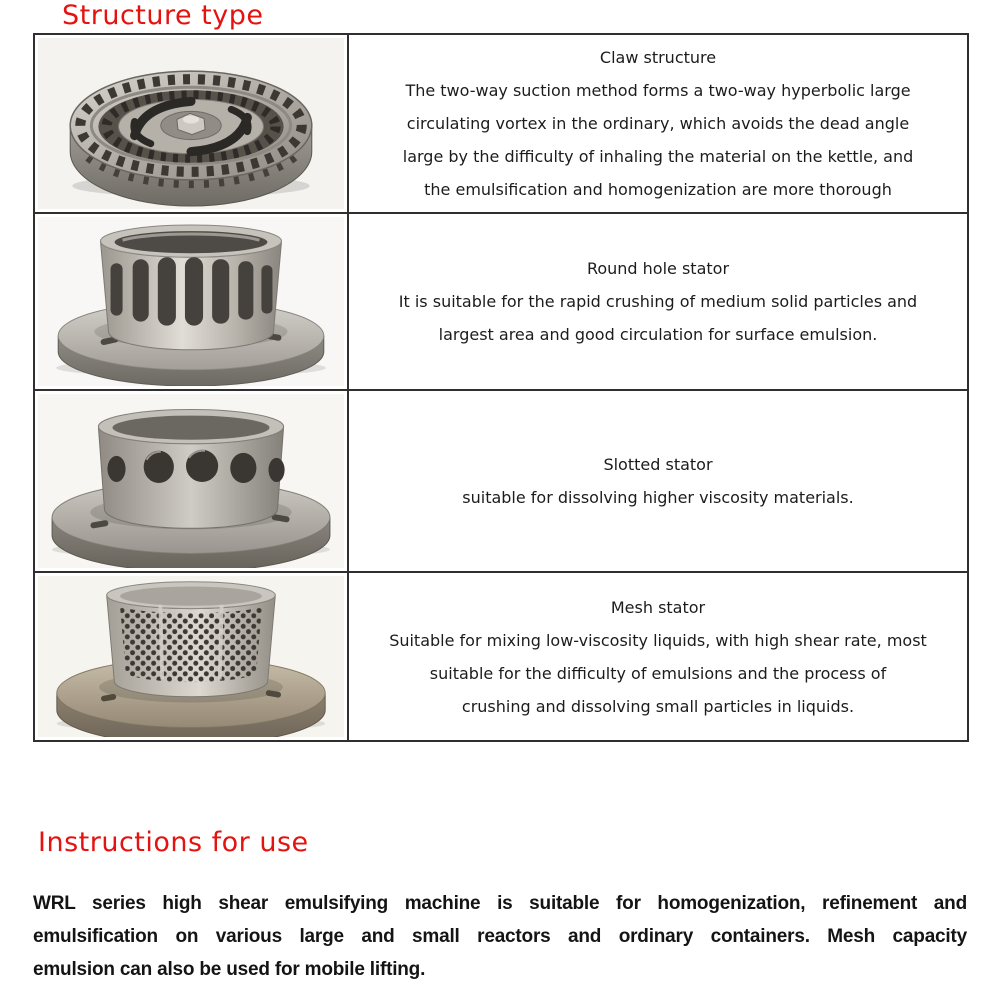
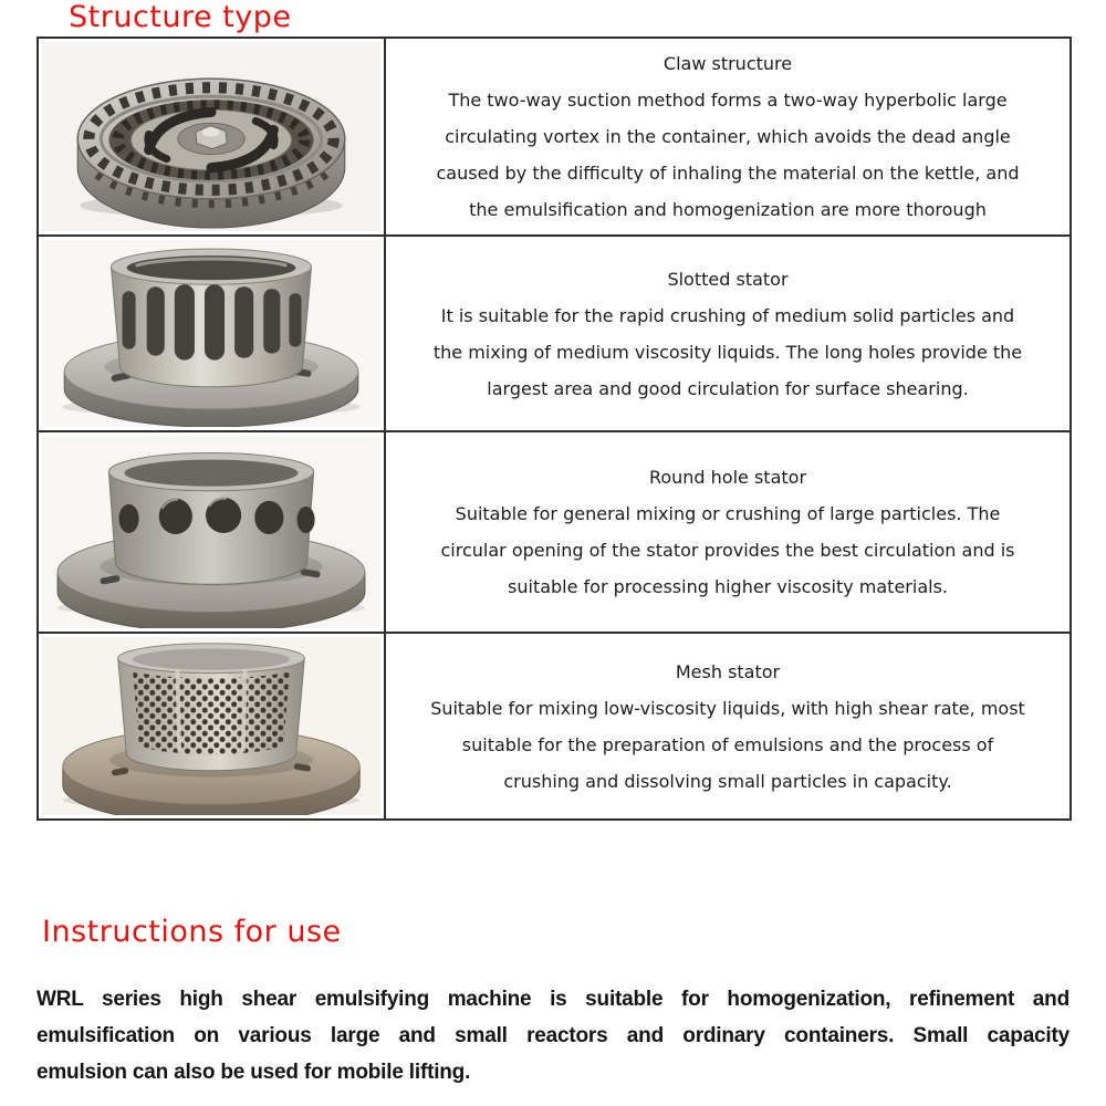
  Structure type
  Claw structure
  The two-way suction method forms a two-way hyperbolic large
- circulating vortex in the ordinary, which avoids the dead angle
+ circulating vortex in the container, which avoids the dead angle
- large by the difficulty of inhaling the material on the kettle, and
+ caused by the difficulty of inhaling the material on the kettle, and
  the emulsification and homogenization are more thorough
- Round hole stator
+ Slotted stator
  It is suitable for the rapid crushing of medium solid particles and
+ the mixing of medium viscosity liquids. The long holes provide the
- largest area and good circulation for surface emulsion.
+ largest area and good circulation for surface shearing.
- Slotted stator
+ Round hole stator
+ Suitable for general mixing or crushing of large particles. The
+ circular opening of the stator provides the best circulation and is
- suitable for dissolving higher viscosity materials.
+ suitable for processing higher viscosity materials.
  Mesh stator
  Suitable for mixing low-viscosity liquids, with high shear rate, most
- suitable for the difficulty of emulsions and the process of
+ suitable for the preparation of emulsions and the process of
- crushing and dissolving small particles in liquids.
+ crushing and dissolving small particles in capacity.
  Instructions for use
  WRL series high shear emulsifying machine is suitable for homogenization, refinement and
- emulsification on various large and small reactors and ordinary containers. Mesh capacity
+ emulsification on various large and small reactors and ordinary containers. Small capacity
  emulsion can also be used for mobile lifting.
